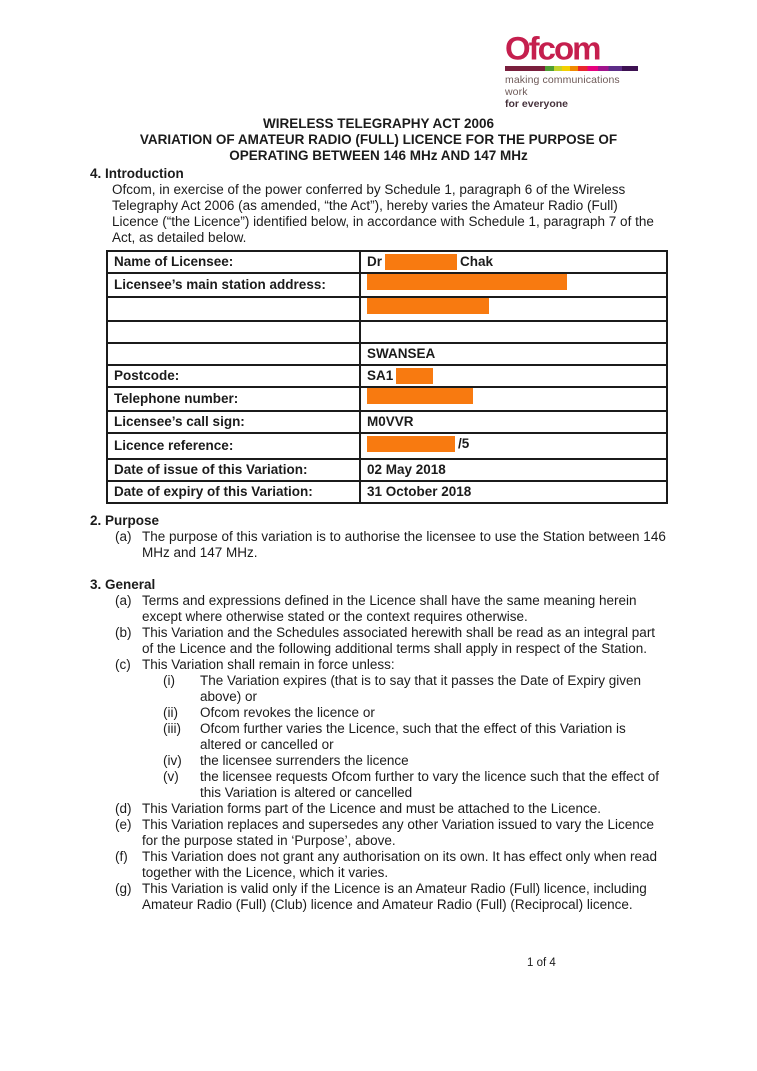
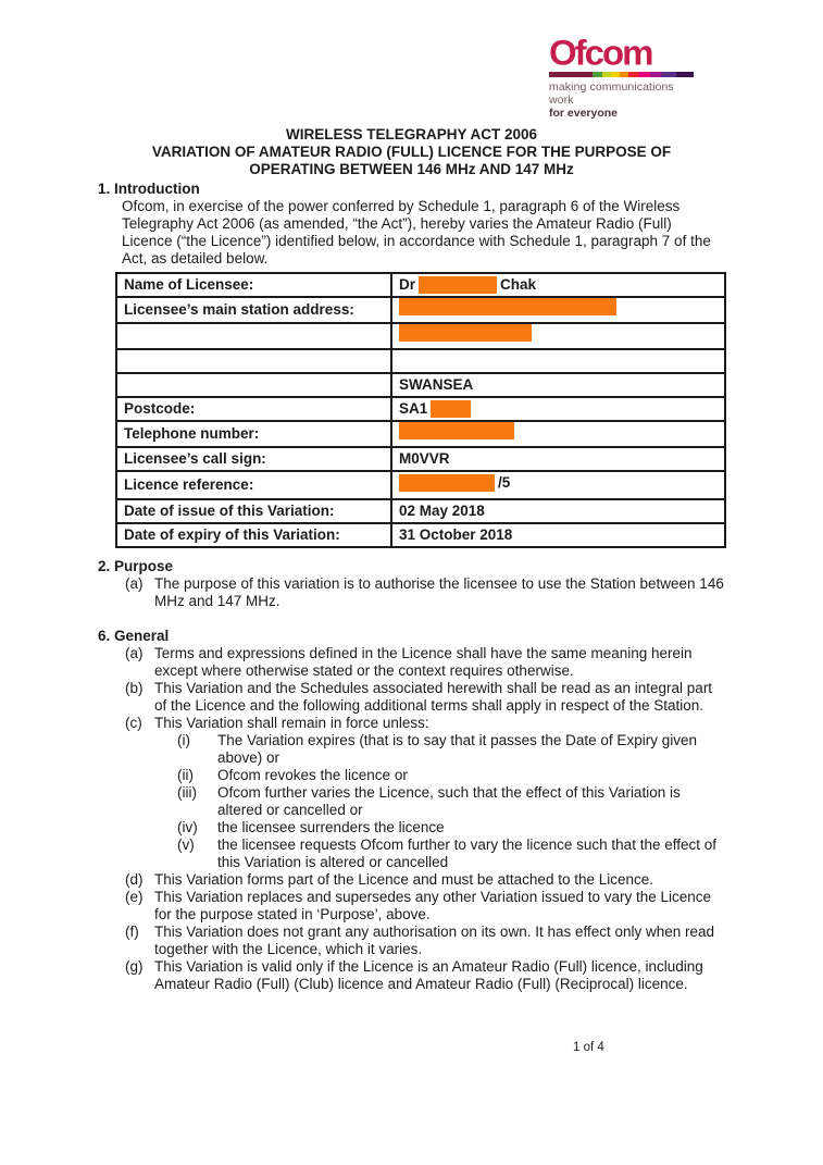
  Ofcom
  making communications work
  for everyone
  WIRELESS TELEGRAPHY ACT 2006
  VARIATION OF AMATEUR RADIO (FULL) LICENCE FOR THE PURPOSE OF
  OPERATING BETWEEN 146 MHz AND 147 MHz
- 4. Introduction
+ 1. Introduction
  Ofcom, in exercise of the power conferred by Schedule 1, paragraph 6 of the Wireless Telegraphy Act 2006 (as amended, “the Act”), hereby varies the Amateur Radio (Full) Licence (“the Licence”) identified below, in accordance with Schedule 1, paragraph 7 of the Act, as detailed below.
  Name of Licensee:	Dr Chak
  Licensee’s main station address:
  	SWANSEA
  Postcode:	SA1
  Telephone number:
  Licensee’s call sign:	M0VVR
  Licence reference:	/5
  Date of issue of this Variation:	02 May 2018
  Date of expiry of this Variation:	31 October 2018
  2. Purpose
  (a)
  The purpose of this variation is to authorise the licensee to use the Station between 146 MHz and 147 MHz.
- 3. General
+ 6. General
  (a)
  Terms and expressions defined in the Licence shall have the same meaning herein except where otherwise stated or the context requires otherwise.
  (b)
  This Variation and the Schedules associated herewith shall be read as an integral part of the Licence and the following additional terms shall apply in respect of the Station.
  (c)
  This Variation shall remain in force unless:
  (i)
  The Variation expires (that is to say that it passes the Date of Expiry given above) or
  (ii)
  Ofcom revokes the licence or
  (iii)
  Ofcom further varies the Licence, such that the effect of this Variation is altered or cancelled or
  (iv)
  the licensee surrenders the licence
  (v)
  the licensee requests Ofcom further to vary the licence such that the effect of this Variation is altered or cancelled
  (d)
  This Variation forms part of the Licence and must be attached to the Licence.
  (e)
  This Variation replaces and supersedes any other Variation issued to vary the Licence for the purpose stated in ‘Purpose’, above.
  (f)
  This Variation does not grant any authorisation on its own. It has effect only when read together with the Licence, which it varies.
  (g)
  This Variation is valid only if the Licence is an Amateur Radio (Full) licence, including Amateur Radio (Full) (Club) licence and Amateur Radio (Full) (Reciprocal) licence.
  1 of 4
